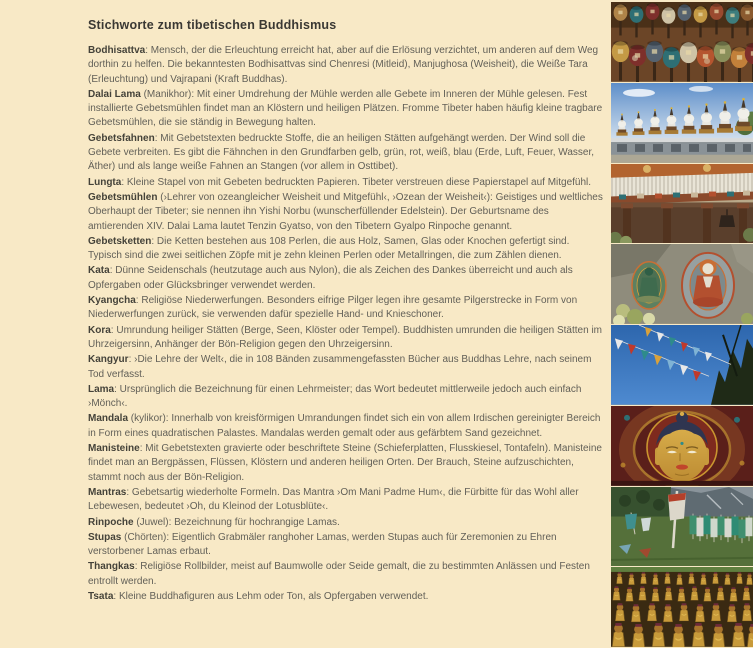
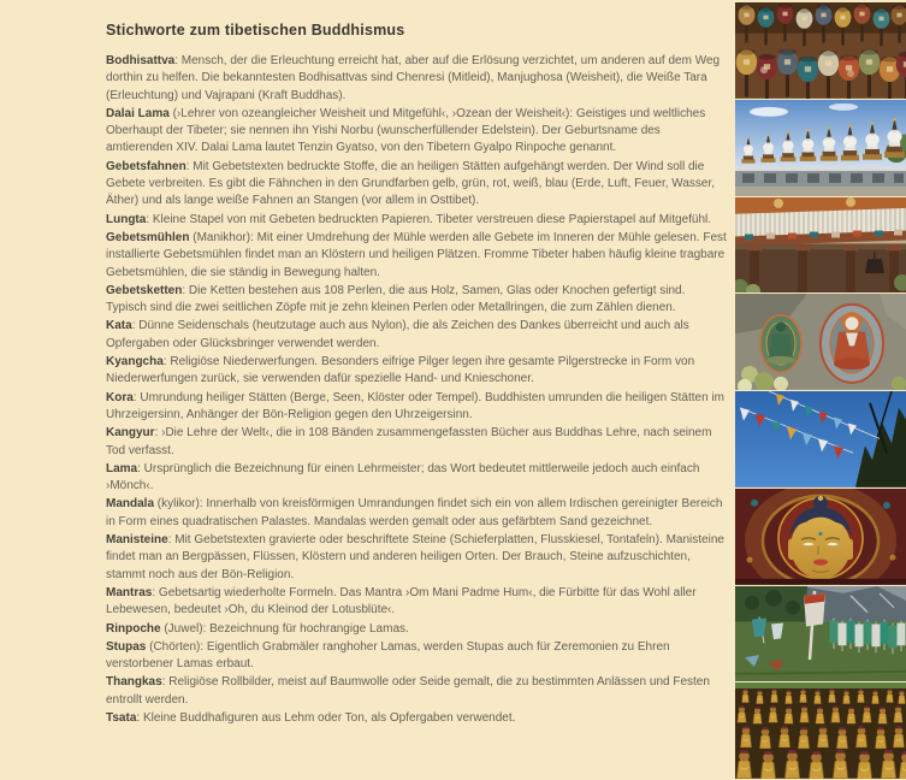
  Stichworte zum tibetischen Buddhismus
  Bodhisattva: Mensch, der die Erleuchtung erreicht hat, aber auf die Erlösung verzichtet, um anderen auf dem Weg dorthin zu helfen. Die bekanntesten Bodhisattvas sind Chenresi (Mitleid), Manjughosa (Weisheit), die Weiße Tara (Erleuchtung) und Vajrapani (Kraft Buddhas).
- Dalai Lama (Manikhor): Mit einer Umdrehung der Mühle werden alle Gebete im Inneren der Mühle gelesen. Fest installierte Gebetsmühlen findet man an Klöstern und heiligen Plätzen. Fromme Tibeter haben häufig kleine tragbare Gebetsmühlen, die sie ständig in Bewegung halten.
+ Dalai Lama (›Lehrer von ozeangleicher Weisheit und Mitgefühl‹, ›Ozean der Weisheit‹): Geistiges und weltliches Oberhaupt der Tibeter; sie nennen ihn Yishi Norbu (wunscherfüllender Edelstein). Der Geburtsname des amtierenden XIV. Dalai Lama lautet Tenzin Gyatso, von den Tibetern Gyalpo Rinpoche genannt.
  Gebetsfahnen: Mit Gebetstexten bedruckte Stoffe, die an heiligen Stätten aufgehängt werden. Der Wind soll die Gebete verbreiten. Es gibt die Fähnchen in den Grundfarben gelb, grün, rot, weiß, blau (Erde, Luft, Feuer, Wasser, Äther) und als lange weiße Fahnen an Stangen (vor allem in Osttibet).
  Lungta: Kleine Stapel von mit Gebeten bedruckten Papieren. Tibeter verstreuen diese Papierstapel auf Mitgefühl.
- Gebetsmühlen (›Lehrer von ozeangleicher Weisheit und Mitgefühl‹, ›Ozean der Weisheit‹): Geistiges und weltliches Oberhaupt der Tibeter; sie nennen ihn Yishi Norbu (wunscherfüllender Edelstein). Der Geburtsname des amtierenden XIV. Dalai Lama lautet Tenzin Gyatso, von den Tibetern Gyalpo Rinpoche genannt.
+ Gebetsmühlen (Manikhor): Mit einer Umdrehung der Mühle werden alle Gebete im Inneren der Mühle gelesen. Fest installierte Gebetsmühlen findet man an Klöstern und heiligen Plätzen. Fromme Tibeter haben häufig kleine tragbare Gebetsmühlen, die sie ständig in Bewegung halten.
  Gebetsketten: Die Ketten bestehen aus 108 Perlen, die aus Holz, Samen, Glas oder Knochen gefertigt sind. Typisch sind die zwei seitlichen Zöpfe mit je zehn kleinen Perlen oder Metallringen, die zum Zählen dienen.
  Kata: Dünne Seidenschals (heutzutage auch aus Nylon), die als Zeichen des Dankes überreicht und auch als Opfergaben oder Glücksbringer verwendet werden.
  Kyangcha: Religiöse Niederwerfungen. Besonders eifrige Pilger legen ihre gesamte Pilgerstrecke in Form von Niederwerfungen zurück, sie verwenden dafür spezielle Hand- und Knieschoner.
  Kora: Umrundung heiliger Stätten (Berge, Seen, Klöster oder Tempel). Buddhisten umrunden die heiligen Stätten im Uhrzeigersinn, Anhänger der Bön-Religion gegen den Uhrzeigersinn.
  Kangyur: ›Die Lehre der Welt‹, die in 108 Bänden zusammengefassten Bücher aus Buddhas Lehre, nach seinem Tod verfasst.
  Lama: Ursprünglich die Bezeichnung für einen Lehrmeister; das Wort bedeutet mittlerweile jedoch auch einfach ›Mönch‹.
  Mandala (kylikor): Innerhalb von kreisförmigen Umrandungen findet sich ein von allem Irdischen gereinigter Bereich in Form eines quadratischen Palastes. Mandalas werden gemalt oder aus gefärbtem Sand gezeichnet.
  Manisteine: Mit Gebetstexten gravierte oder beschriftete Steine (Schieferplatten, Flusskiesel, Tontafeln). Manisteine findet man an Bergpässen, Flüssen, Klöstern und anderen heiligen Orten. Der Brauch, Steine aufzuschichten, stammt noch aus der Bön-Religion.
  Mantras: Gebetsartig wiederholte Formeln. Das Mantra ›Om Mani Padme Hum‹, die Fürbitte für das Wohl aller Lebewesen, bedeutet ›Oh, du Kleinod der Lotusblüte‹.
  Rinpoche (Juwel): Bezeichnung für hochrangige Lamas.
  Stupas (Chörten): Eigentlich Grabmäler ranghoher Lamas, werden Stupas auch für Zeremonien zu Ehren verstorbener Lamas erbaut.
  Thangkas: Religiöse Rollbilder, meist auf Baumwolle oder Seide gemalt, die zu bestimmten Anlässen und Festen entrollt werden.
  Tsata: Kleine Buddhafiguren aus Lehm oder Ton, als Opfergaben verwendet.
